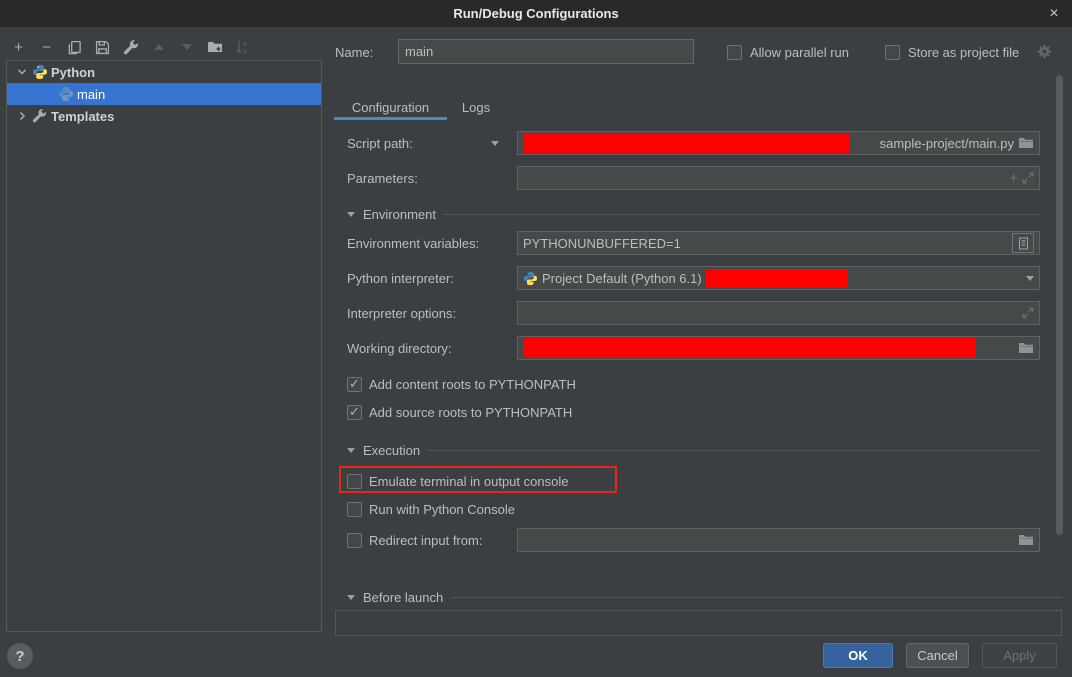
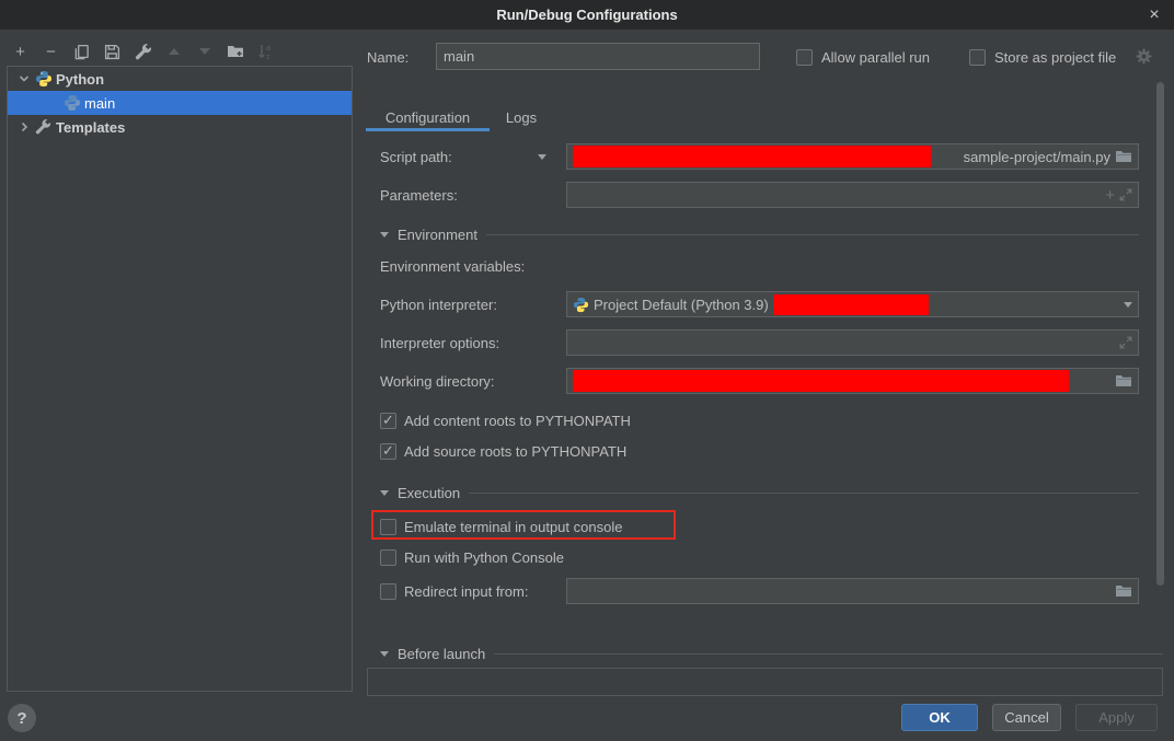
  Run/Debug Configurations
  ×
  +
  −
  Python
  main
  Templates
  ?
  Name:
  main
  Allow parallel run
  Store as project file
  Configuration
  Logs
  Script path:
  sample-project/main.py
  Parameters:
  Environment
  Environment variables:
- PYTHONUNBUFFERED=1
  Python interpreter:
- Project Default (Python 6.1)
+ Project Default (Python 3.9)
  Interpreter options:
  Working directory:
  Add content roots to PYTHONPATH
  Add source roots to PYTHONPATH
  Execution
  Emulate terminal in output console
  Run with Python Console
  Redirect input from:
  Before launch
  OK
  Cancel
  Apply
